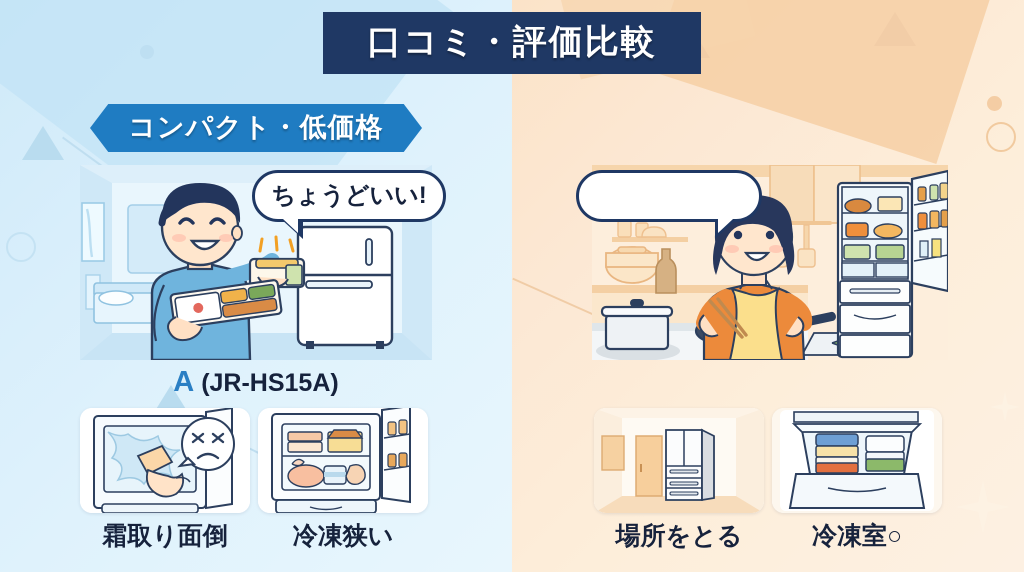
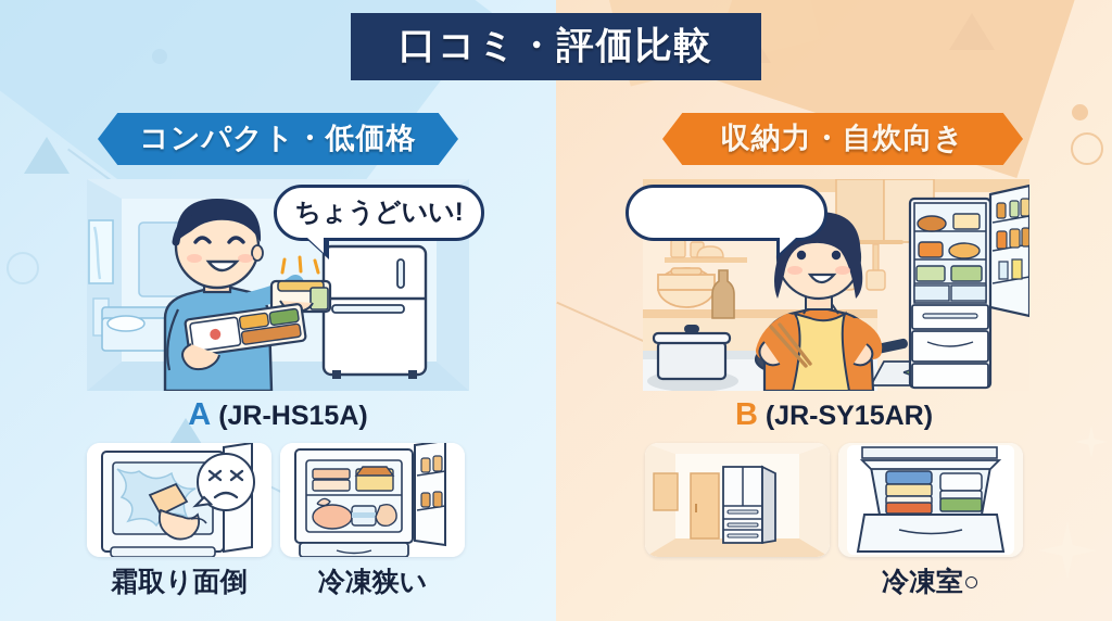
  口コミ・評価比較
  コンパクト・低価格
+ 収納力・自炊向き
  ちょうどいい!
  A (JR-HS15A)
+ B (JR-SY15AR)
  霜取り面倒
  冷凍狭い
- 場所をとる
  冷凍室○
